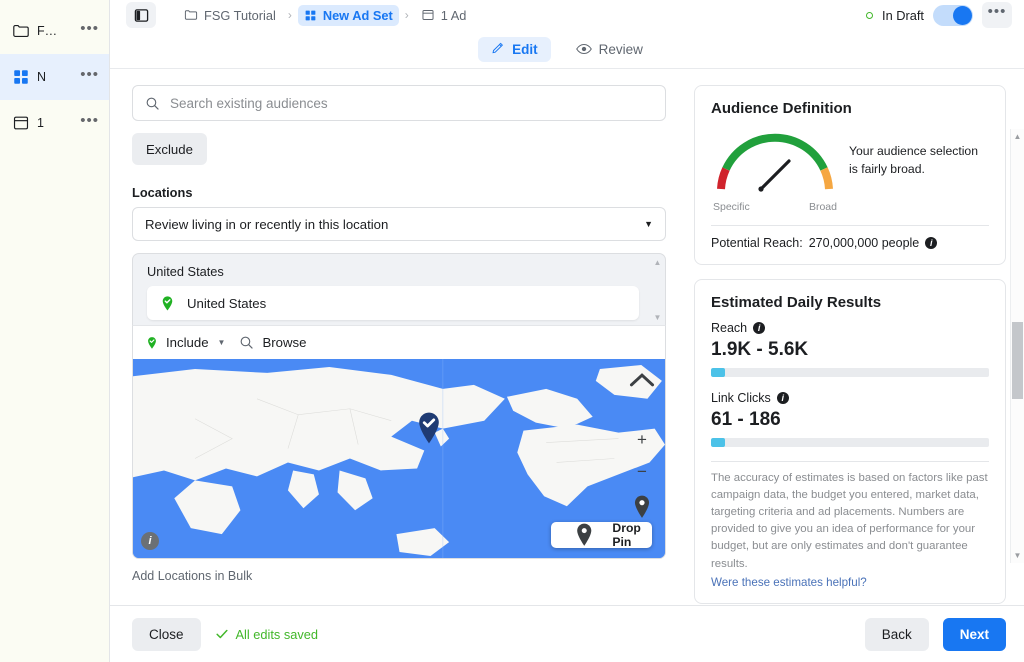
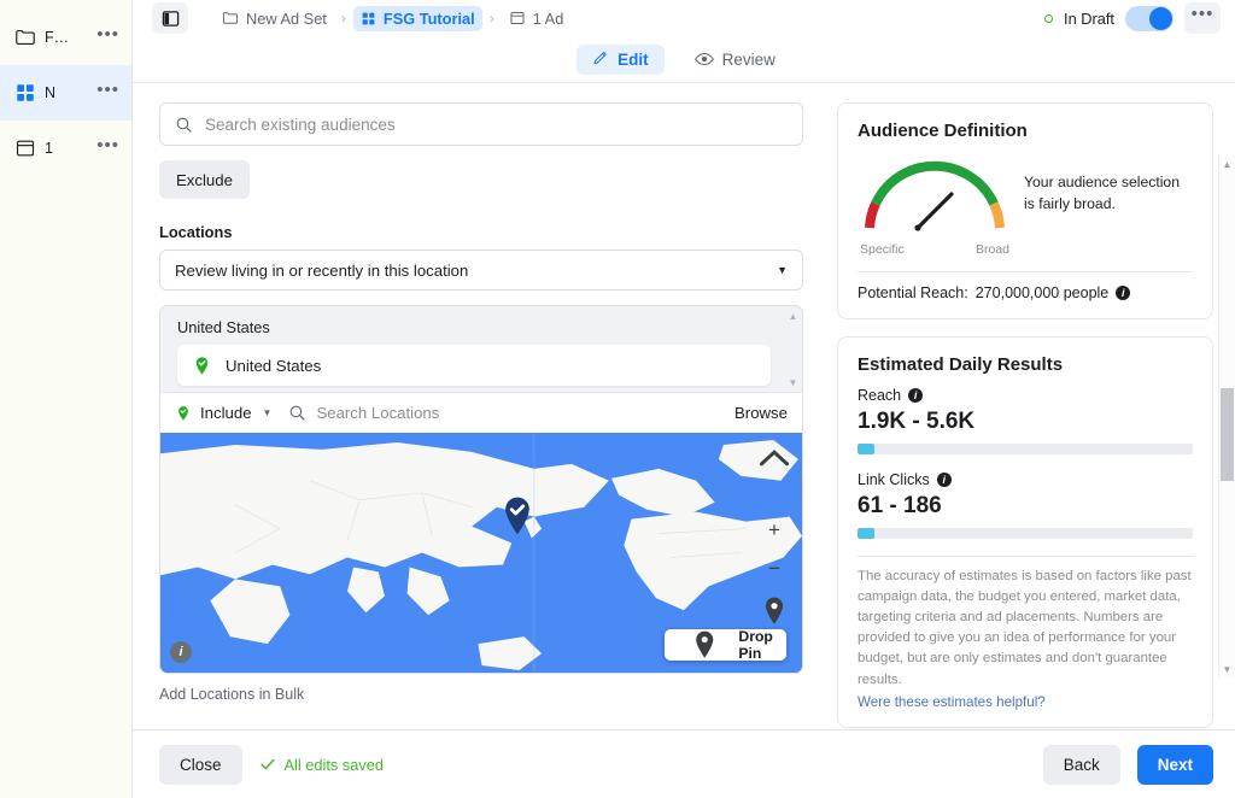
  F…
  •••
  N
  •••
  1
  •••
- FSG Tutorial
+ New Ad Set
  ›
- New Ad Set
+ FSG Tutorial
  ›
  1 Ad
  In Draft
  •••
  Edit
  Review
  Search existing audiences
  Exclude
  Locations
  Review living in or recently in this location
  ▼
  United States
  United States
  ▲
  ▼
  Include
  ▼
+ Search Locations
  Browse
  +
  −
  Drop Pin
  i
  Add Locations in Bulk
  Audience Definition
  Specific
  Broad
  Your audience selection is fairly broad.
  Potential Reach:
  270,000,000 people
  i
  Estimated Daily Results
  Reach
  i
  1.9K - 5.6K
  Link Clicks
  i
  61 - 186
  The accuracy of estimates is based on factors like past campaign data, the budget you entered, market data, targeting criteria and ad placements. Numbers are provided to give you an idea of performance for your budget, but are only estimates and don't guarantee results.
  Were these estimates helpful?
  ▲
  ▼
  Close
  All edits saved
  Back
  Next
